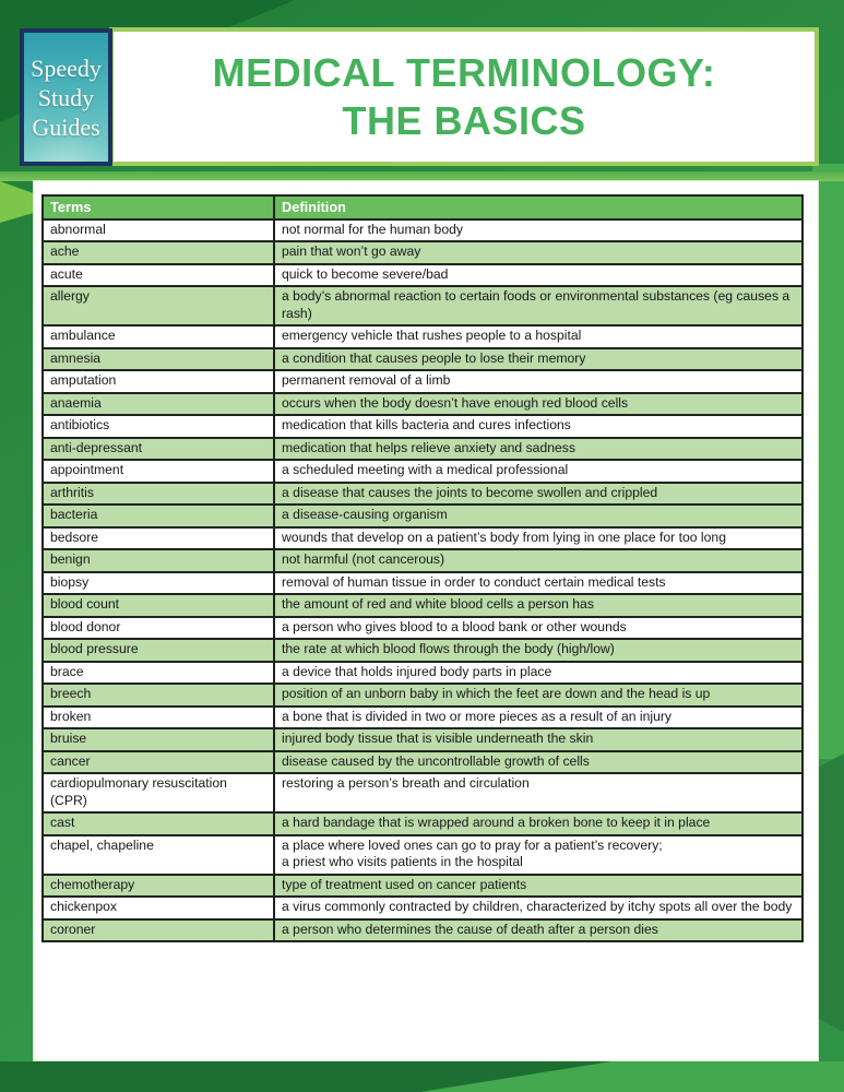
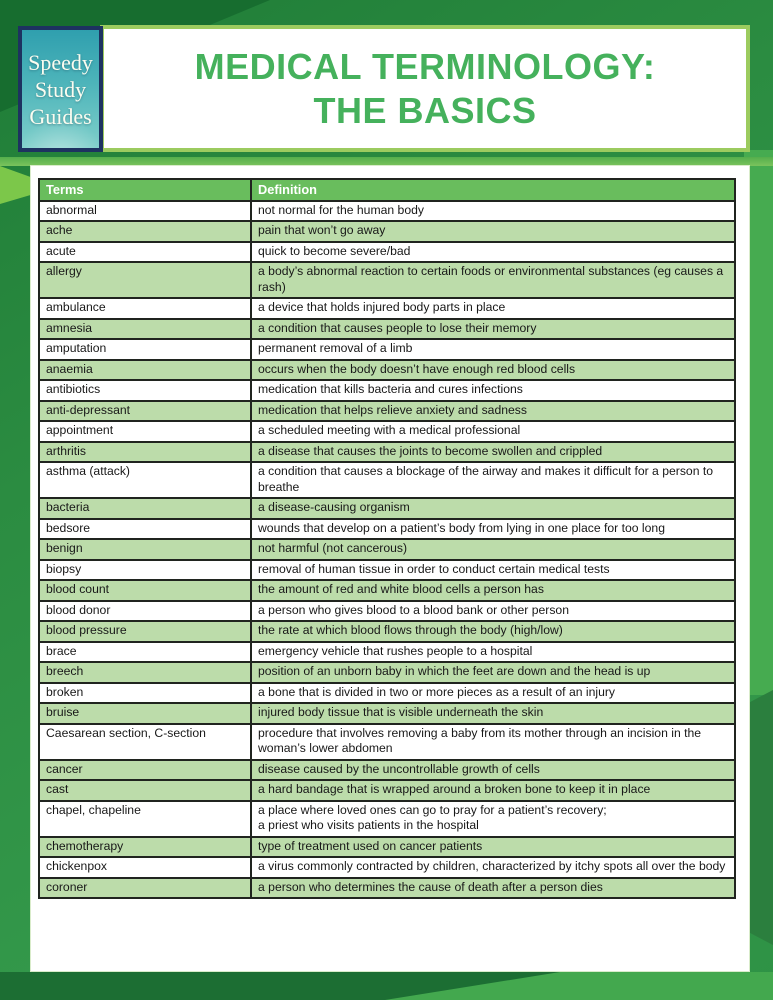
  Speedy
  Study
  Guides
  MEDICAL TERMINOLOGY:
  THE BASICS
  Terms	Definition
  abnormal	not normal for the human body
  ache	pain that won’t go away
  acute	quick to become severe/bad
  allergy	a body’s abnormal reaction to certain foods or environmental substances (eg causes a rash)
- ambulance	emergency vehicle that rushes people to a hospital
+ ambulance	a device that holds injured body parts in place
  amnesia	a condition that causes people to lose their memory
  amputation	permanent removal of a limb
  anaemia	occurs when the body doesn’t have enough red blood cells
  antibiotics	medication that kills bacteria and cures infections
  anti-depressant	medication that helps relieve anxiety and sadness
  appointment	a scheduled meeting with a medical professional
  arthritis	a disease that causes the joints to become swollen and crippled
+ asthma (attack)	a condition that causes a blockage of the airway and makes it difficult for a person to breathe
  bacteria	a disease-causing organism
  bedsore	wounds that develop on a patient’s body from lying in one place for too long
  benign	not harmful (not cancerous)
  biopsy	removal of human tissue in order to conduct certain medical tests
  blood count	the amount of red and white blood cells a person has
- blood donor	a person who gives blood to a blood bank or other wounds
+ blood donor	a person who gives blood to a blood bank or other person
  blood pressure	the rate at which blood flows through the body (high/low)
- brace	a device that holds injured body parts in place
+ brace	emergency vehicle that rushes people to a hospital
  breech	position of an unborn baby in which the feet are down and the head is up
  broken	a bone that is divided in two or more pieces as a result of an injury
  bruise	injured body tissue that is visible underneath the skin
+ Caesarean section, C-section	procedure that involves removing a baby from its mother through an incision in the woman’s lower abdomen
  cancer	disease caused by the uncontrollable growth of cells
- cardiopulmonary resuscitation (CPR)	restoring a person’s breath and circulation
  cast	a hard bandage that is wrapped around a broken bone to keep it in place
  chapel, chapeline	a place where loved ones can go to pray for a patient’s recovery; a priest who visits patients in the hospital
  chemotherapy	type of treatment used on cancer patients
  chickenpox	a virus commonly contracted by children, characterized by itchy spots all over the body
  coroner	a person who determines the cause of death after a person dies
